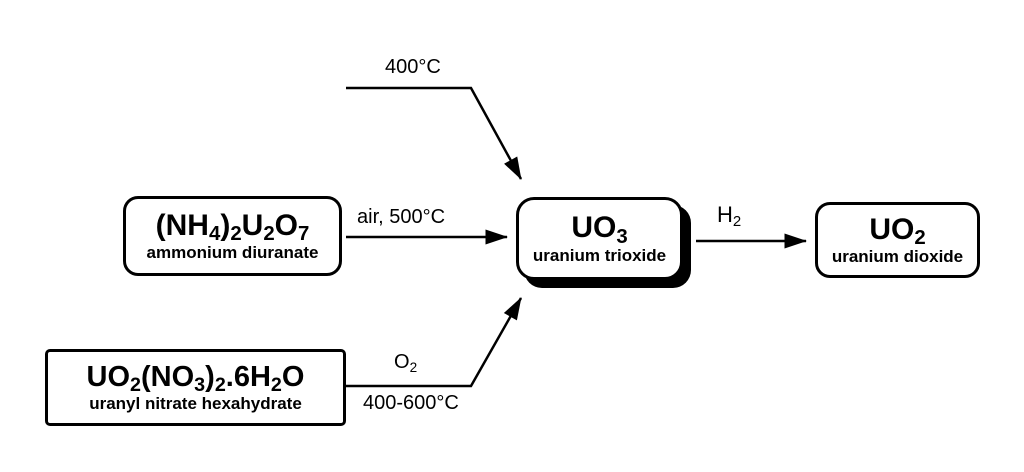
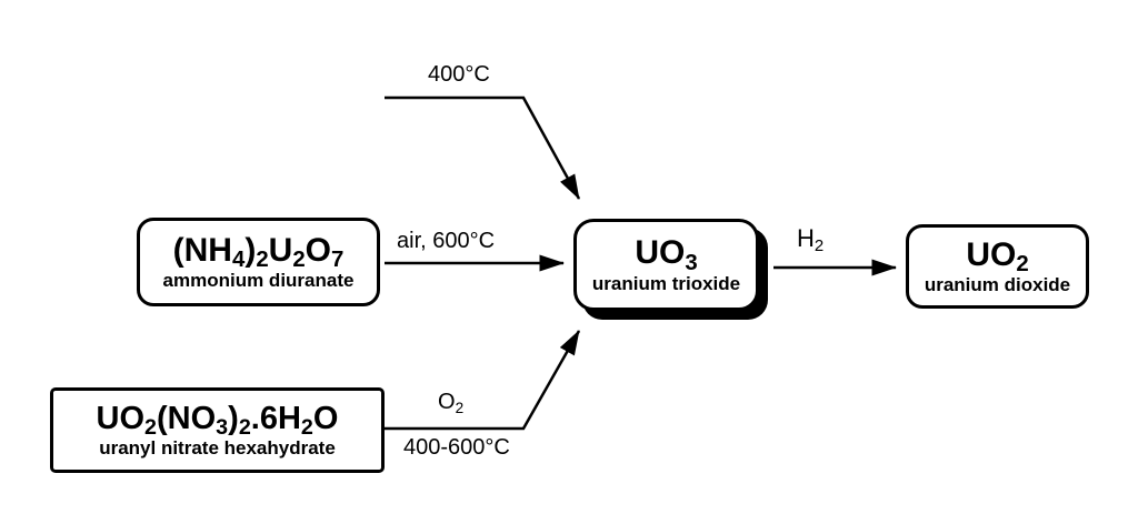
  (NH4)2U2O7
  ammonium diuranate
  UO2(NO3)2.6H2O
  uranyl nitrate hexahydrate
  UO3
  uranium trioxide
  UO2
  uranium dioxide
  400°C
- air, 500°C
+ air, 600°C
  O2
  400-600°C
  H2
